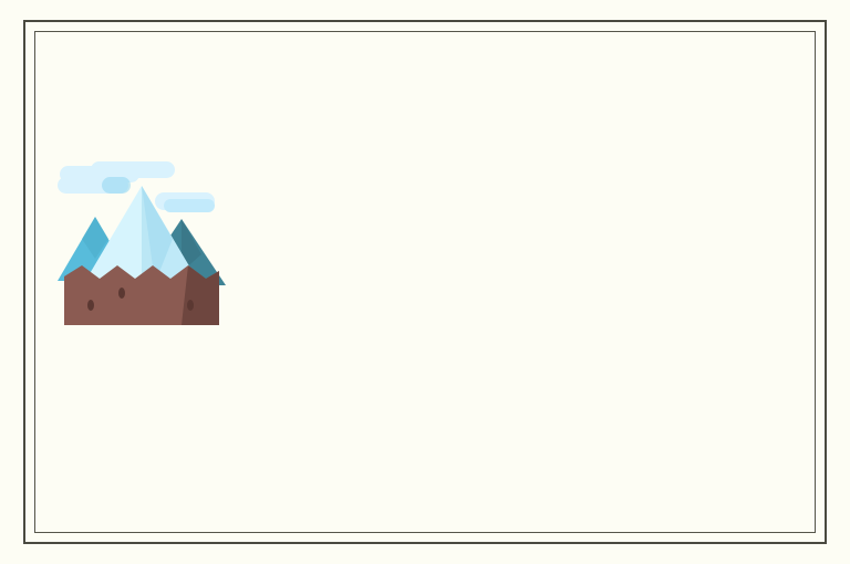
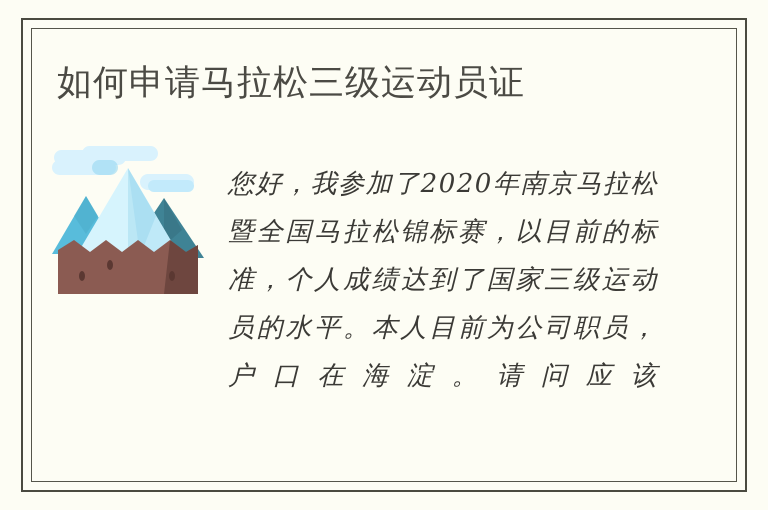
+ 如何申请马拉松三级运动员证
+ 您好，我参加了2020年南京马拉松暨全国马拉松锦标赛，以目前的标准，个人成绩达到了国家三级运动员的水平。本人目前为公司职员，户口在海淀。请问应该
